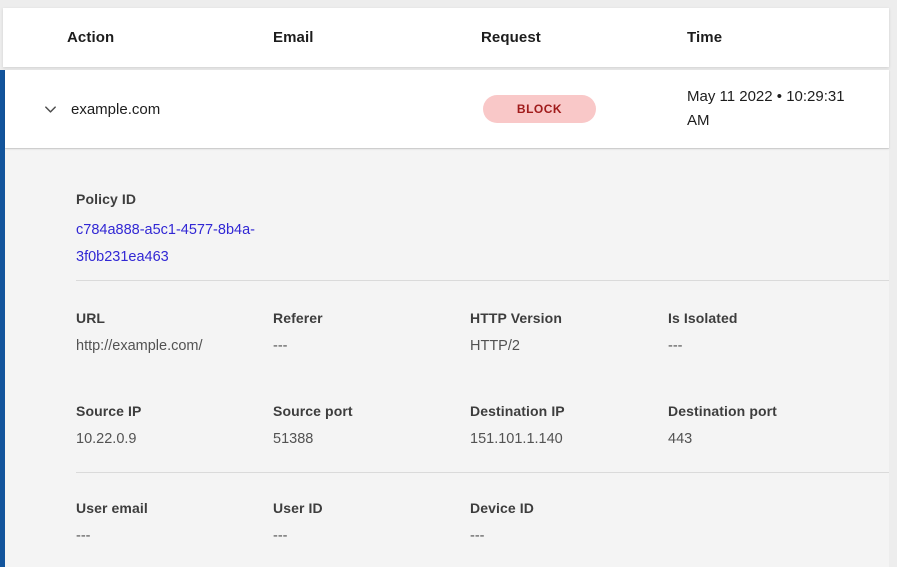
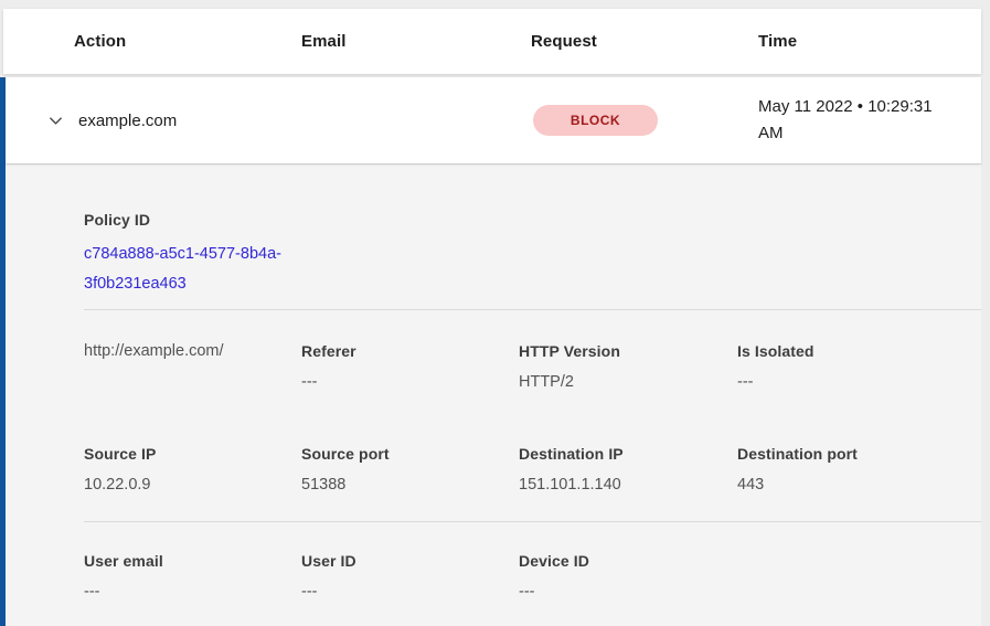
  Action
  Email
  Request
  Time
  example.com
  BLOCK
  May 11 2022 • 10:29:31 AM
  Policy ID
  c784a888-a5c1-4577-8b4a-3f0b231ea463
- URL
  http://example.com/
  Referer
  ---
  HTTP Version
  HTTP/2
  Is Isolated
  ---
  Source IP
  10.22.0.9
  Source port
  51388
  Destination IP
  151.101.1.140
  Destination port
  443
  User email
  ---
  User ID
  ---
  Device ID
  ---
